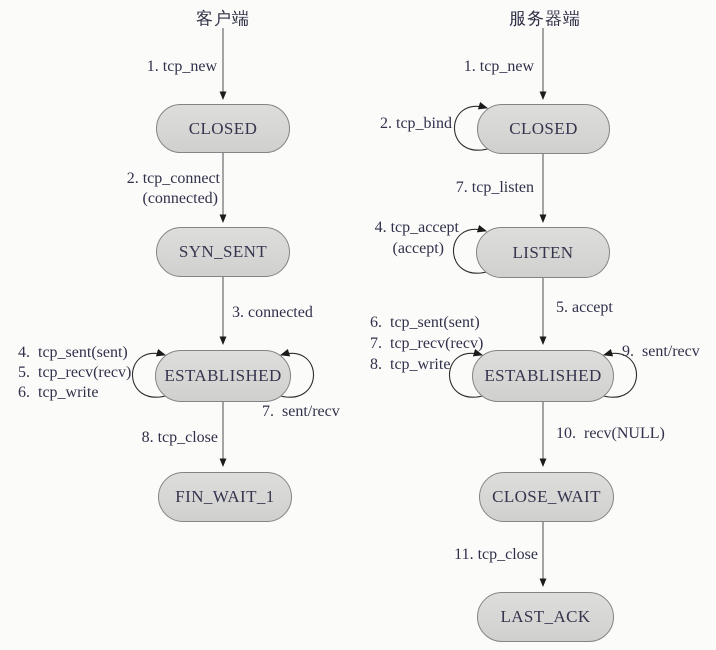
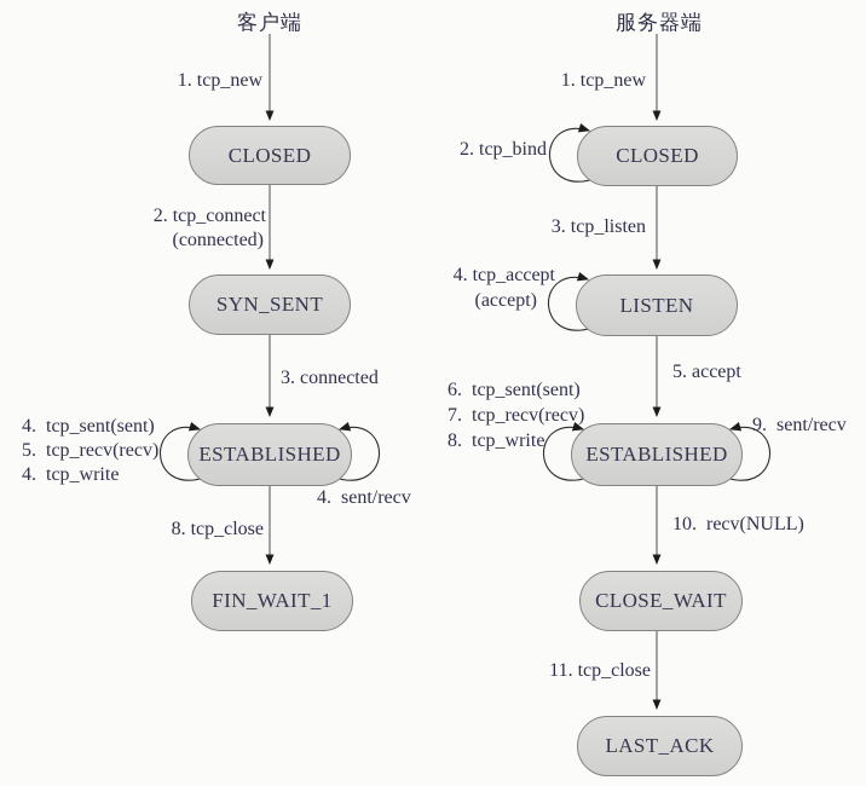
  客户端
  服务器端
  1. tcp_new
  CLOSED
  2. tcp_connect
  (connected)
  SYN_SENT
  3. connected
  4. tcp_sent(sent)
  5. tcp_recv(recv)
- 6. tcp_write
+ 4. tcp_write
  ESTABLISHED
- 7. sent/recv
+ 4. sent/recv
  8. tcp_close
  FIN_WAIT_1
  1. tcp_new
  2. tcp_bind
  CLOSED
- 7. tcp_listen
+ 3. tcp_listen
  4. tcp_accept
  (accept)
  LISTEN
  5. accept
  6. tcp_sent(sent)
  7. tcp_recv(recv)
  8. tcp_write
  ESTABLISHED
  9. sent/recv
  10. recv(NULL)
  CLOSE_WAIT
  11. tcp_close
  LAST_ACK
